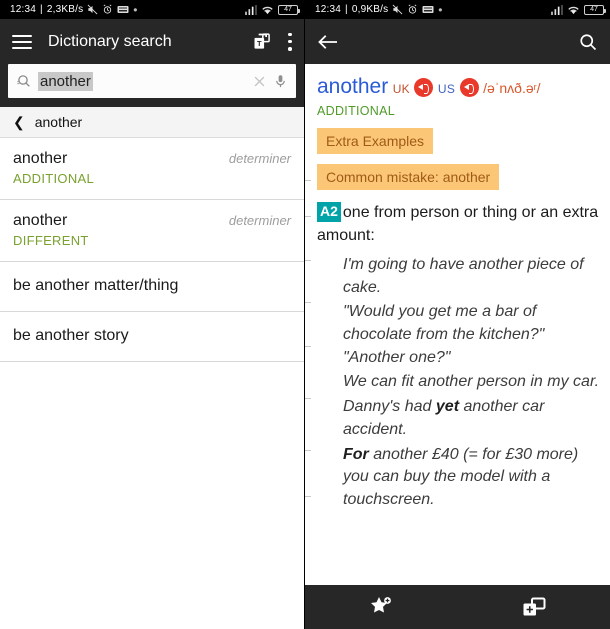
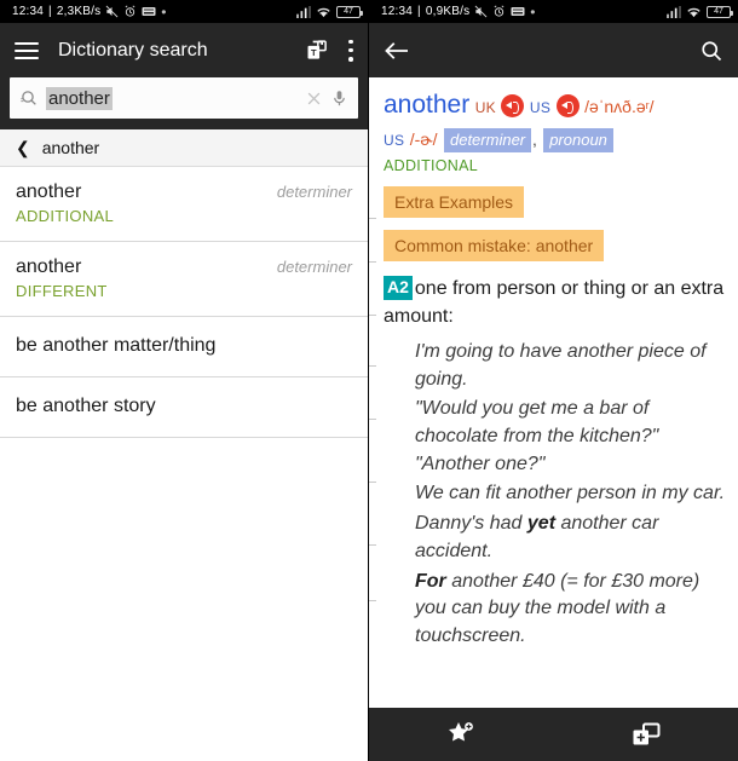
  12:34
  |
  2,3KB/s
  •
  Dictionary search
  T
  another
  ❮
  another
  another
  determiner
  ADDITIONAL
  another
  determiner
  DIFFERENT
  be another matter/thing
  be another story
  12:34
  |
  0,9KB/s
  •
  another UK US /əˈnʌð.ər/
+ US /-ɚ/ determiner , pronoun
  ADDITIONAL
  Extra Examples
  Common mistake: another
  A2 one from person or thing or an extra amount:
- I'm going to have another piece of cake.
+ I'm going to have another piece of going.
  "Would you get me a bar of chocolate from the kitchen?" "Another one?"
  We can fit another person in my car.
  Danny's had yet another car accident.
  For another £40 (= for £30 more) you can buy the model with a touchscreen.
